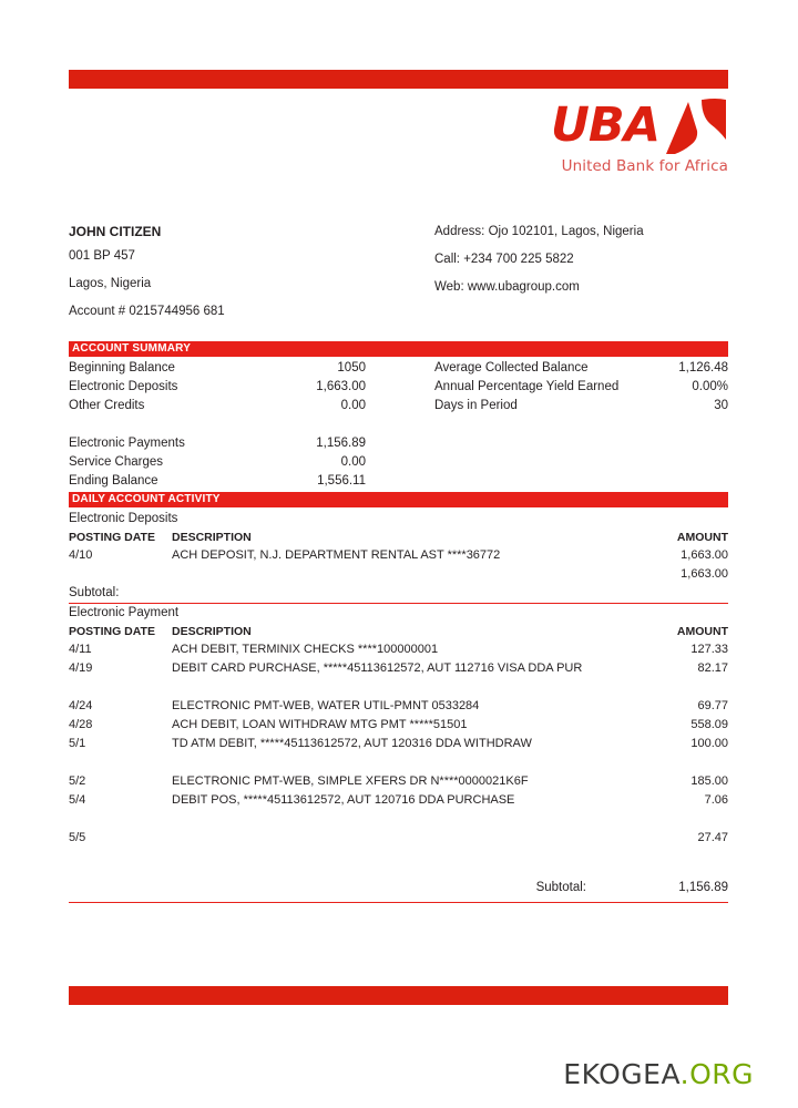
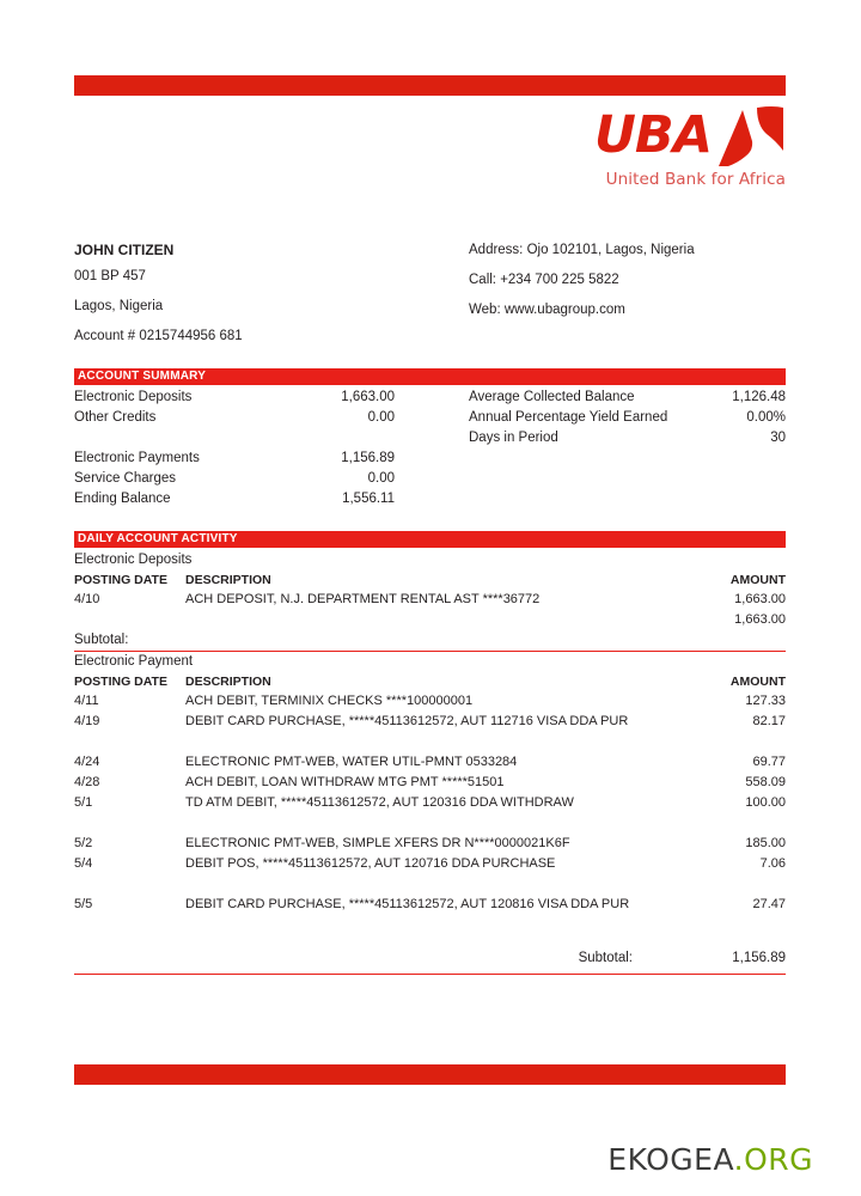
  UBA
  United Bank for Africa
  JOHN CITIZEN
  001 BP 457
  Lagos, Nigeria
  Address: Ojo 102101, Lagos, Nigeria
  Call: +234 700 225 5822
  Web: www.ubagroup.com
  Account # 0215744956 681
  ACCOUNT SUMMARY
- Beginning Balance
- 1050
  Electronic Deposits
  1,663.00
  Other Credits
  0.00
  Electronic Payments
  1,156.89
  Service Charges
  0.00
  Ending Balance
  1,556.11
  Average Collected Balance
  1,126.48
  Annual Percentage Yield Earned
  0.00%
  Days in Period
  30
  DAILY ACCOUNT ACTIVITY
  Electronic Deposits
  POSTING DATE
  DESCRIPTION
  AMOUNT
  4/10
  ACH DEPOSIT, N.J. DEPARTMENT RENTAL AST ****36772
  1,663.00
  1,663.00
  Subtotal:
  Electronic Payment
  POSTING DATE
  DESCRIPTION
  AMOUNT
  4/11
  ACH DEBIT, TERMINIX CHECKS ****100000001
  127.33
  4/19
  DEBIT CARD PURCHASE, *****45113612572, AUT 112716 VISA DDA PUR
  82.17
  4/24
  ELECTRONIC PMT-WEB, WATER UTIL-PMNT 0533284
  69.77
  4/28
  ACH DEBIT, LOAN WITHDRAW MTG PMT *****51501
  558.09
  5/1
  TD ATM DEBIT, *****45113612572, AUT 120316 DDA WITHDRAW
  100.00
  5/2
  ELECTRONIC PMT-WEB, SIMPLE XFERS DR N****0000021K6F
  185.00
  5/4
  DEBIT POS, *****45113612572, AUT 120716 DDA PURCHASE
  7.06
  5/5
+ DEBIT CARD PURCHASE, *****45113612572, AUT 120816 VISA DDA PUR
  27.47
  Subtotal:
  1,156.89
  EKOGEA.ORG
